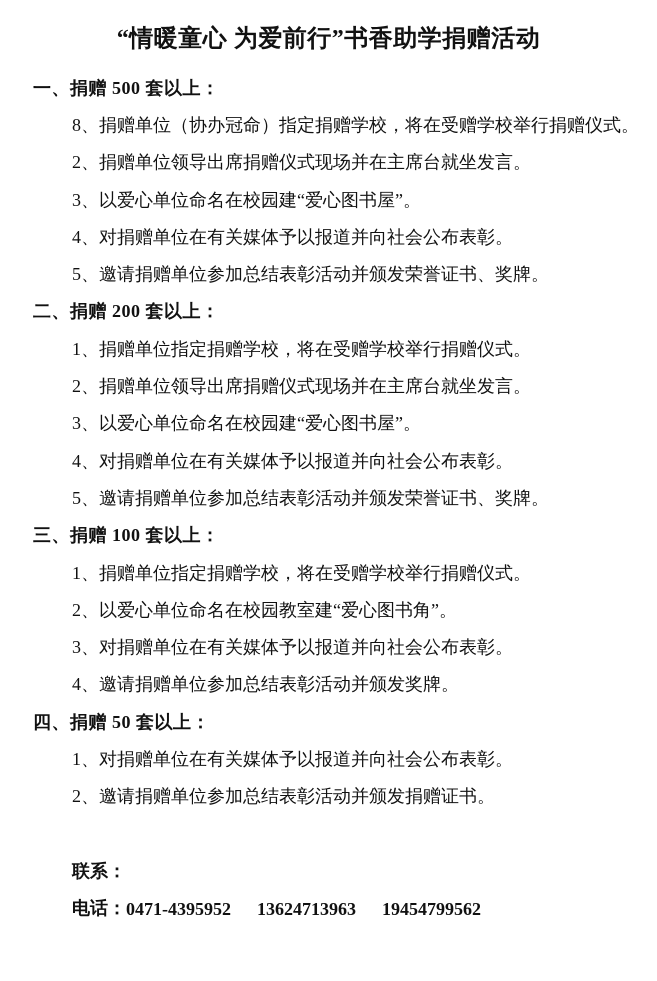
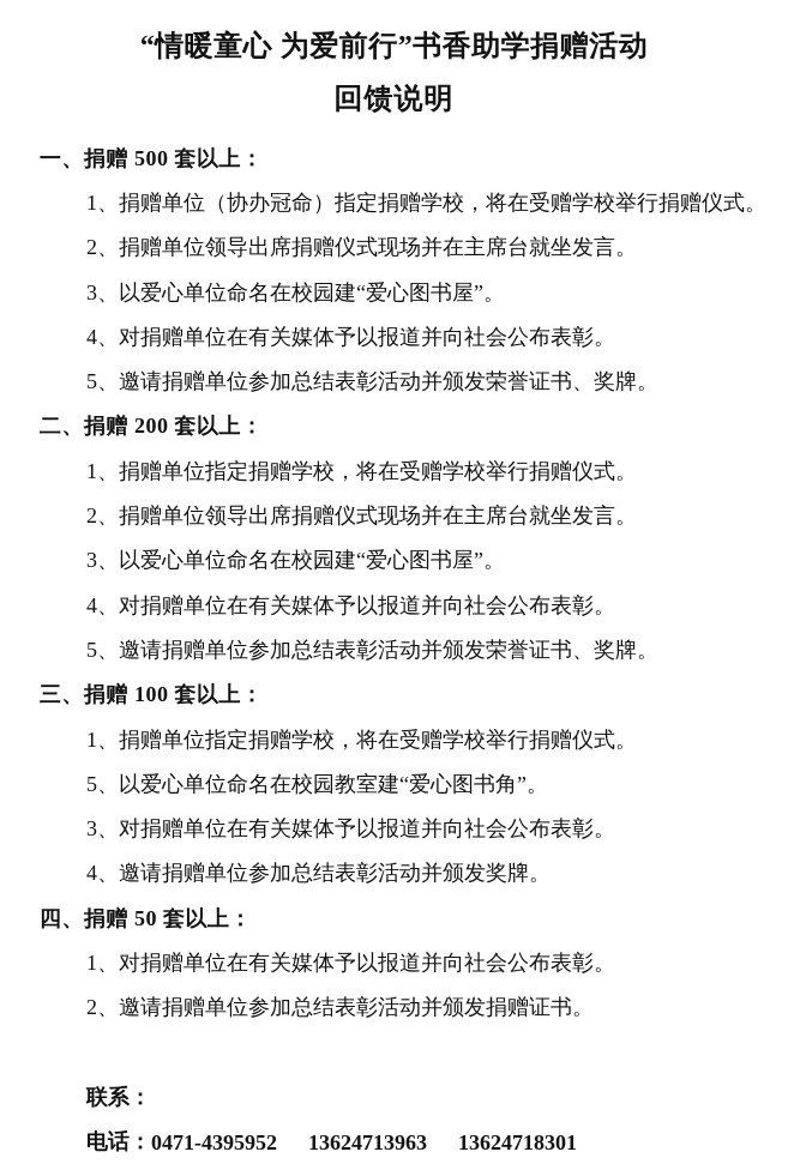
  “情暖童心 为爱前行”书香助学捐赠活动
+ 回馈说明
  一、捐赠 500 套以上：
- 8、捐赠单位（协办冠命）指定捐赠学校，将在受赠学校举行捐赠仪式。
+ 1、捐赠单位（协办冠命）指定捐赠学校，将在受赠学校举行捐赠仪式。
  2、捐赠单位领导出席捐赠仪式现场并在主席台就坐发言。
  3、以爱心单位命名在校园建“爱心图书屋”。
  4、对捐赠单位在有关媒体予以报道并向社会公布表彰。
  5、邀请捐赠单位参加总结表彰活动并颁发荣誉证书、奖牌。
  二、捐赠 200 套以上：
  1、捐赠单位指定捐赠学校，将在受赠学校举行捐赠仪式。
  2、捐赠单位领导出席捐赠仪式现场并在主席台就坐发言。
  3、以爱心单位命名在校园建“爱心图书屋”。
  4、对捐赠单位在有关媒体予以报道并向社会公布表彰。
  5、邀请捐赠单位参加总结表彰活动并颁发荣誉证书、奖牌。
  三、捐赠 100 套以上：
  1、捐赠单位指定捐赠学校，将在受赠学校举行捐赠仪式。
- 2、以爱心单位命名在校园教室建“爱心图书角”。
+ 5、以爱心单位命名在校园教室建“爱心图书角”。
  3、对捐赠单位在有关媒体予以报道并向社会公布表彰。
  4、邀请捐赠单位参加总结表彰活动并颁发奖牌。
  四、捐赠 50 套以上：
  1、对捐赠单位在有关媒体予以报道并向社会公布表彰。
  2、邀请捐赠单位参加总结表彰活动并颁发捐赠证书。
  联系：
  电话：
  0471-4395952
  13624713963
- 19454799562
+ 13624718301
